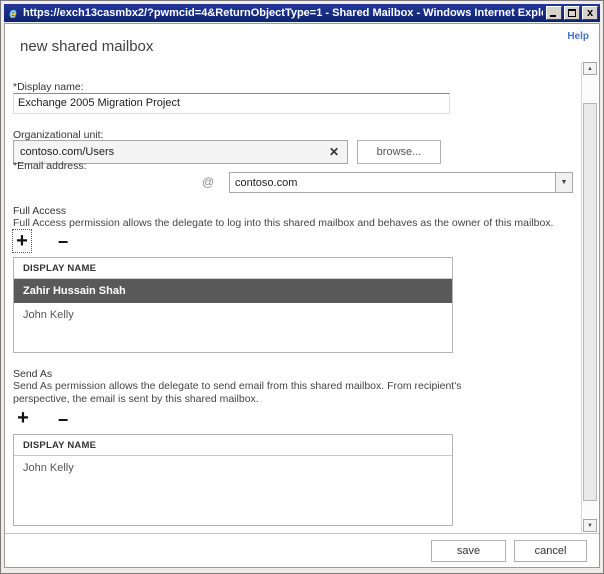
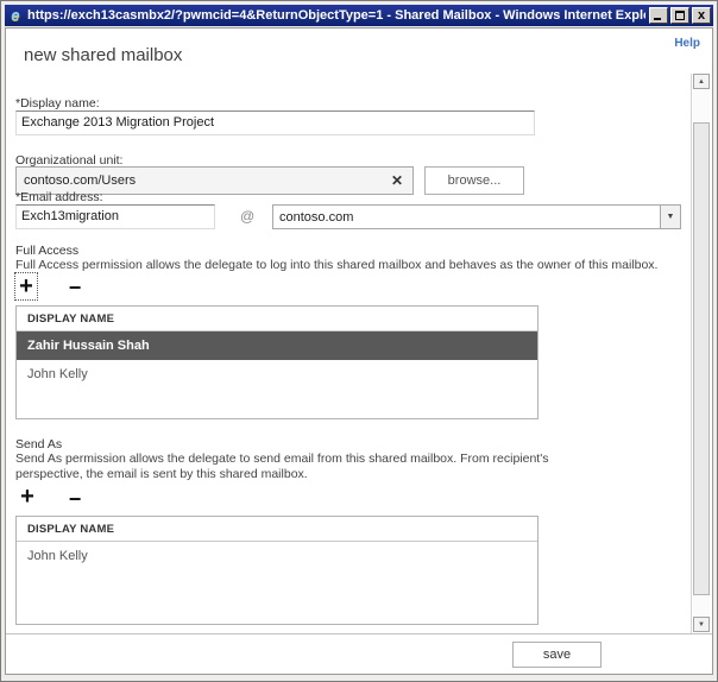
  e
  https://exch13casmbx2/?pwmcid=4&ReturnObjectType=1 - Shared Mailbox - Windows Internet Expl
  x
  Help
  new shared mailbox
  *Display name:
- Exchange 2005 Migration Project
+ Exchange 2013 Migration Project
  Organizational unit:
  contoso.com/Users
  ✕
  browse...
  *Email address:
+ Exch13migration
  @
  contoso.com
  Full Access
  Full Access permission allows the delegate to log into this shared mailbox and behaves as the owner of this mailbox.
  +
  −
  DISPLAY NAME
  Zahir Hussain Shah
  John Kelly
  Send As
  Send As permission allows the delegate to send email from this shared mailbox. From recipient's perspective, the email is sent by this shared mailbox.
  +
  −
  DISPLAY NAME
  John Kelly
  save
- cancel
